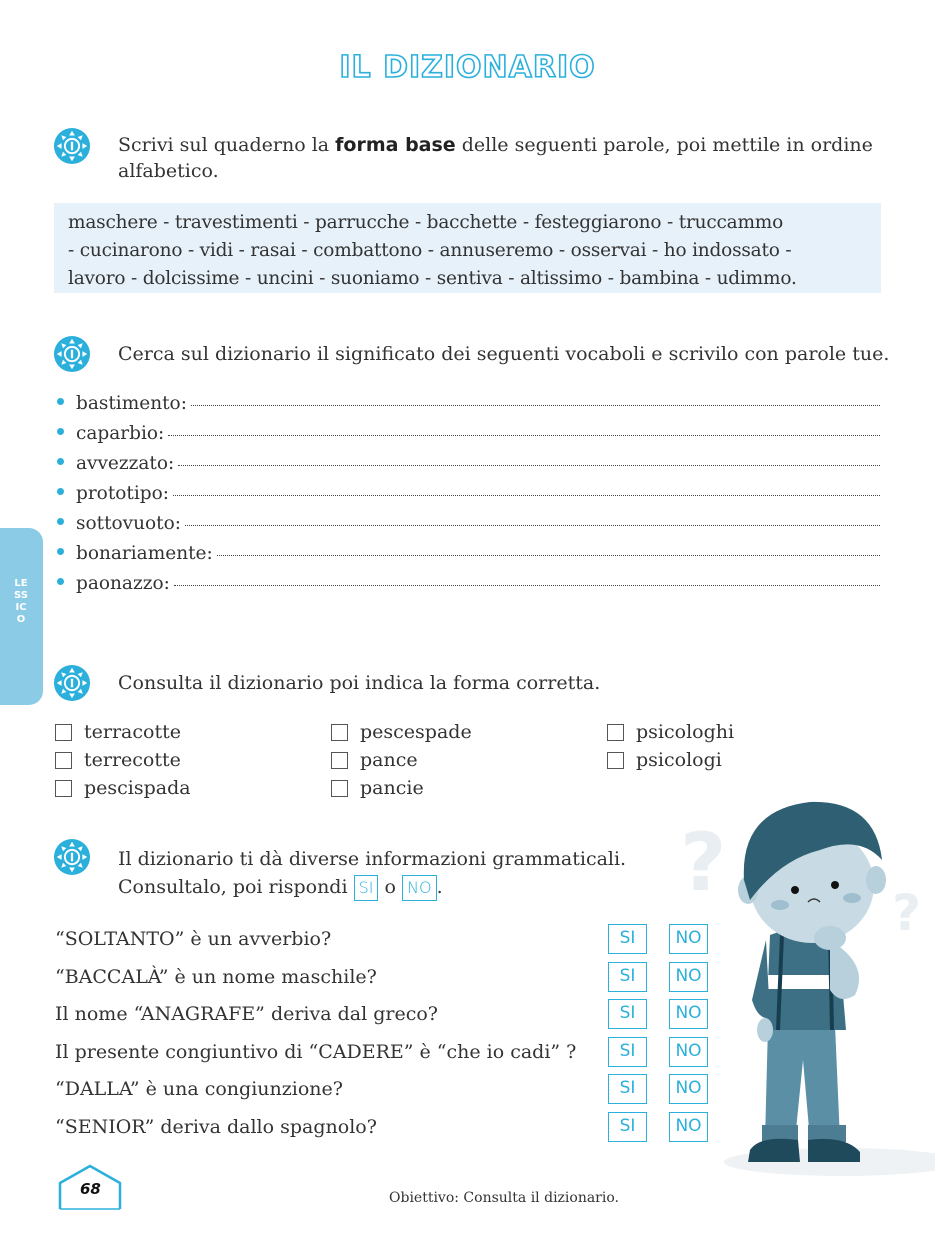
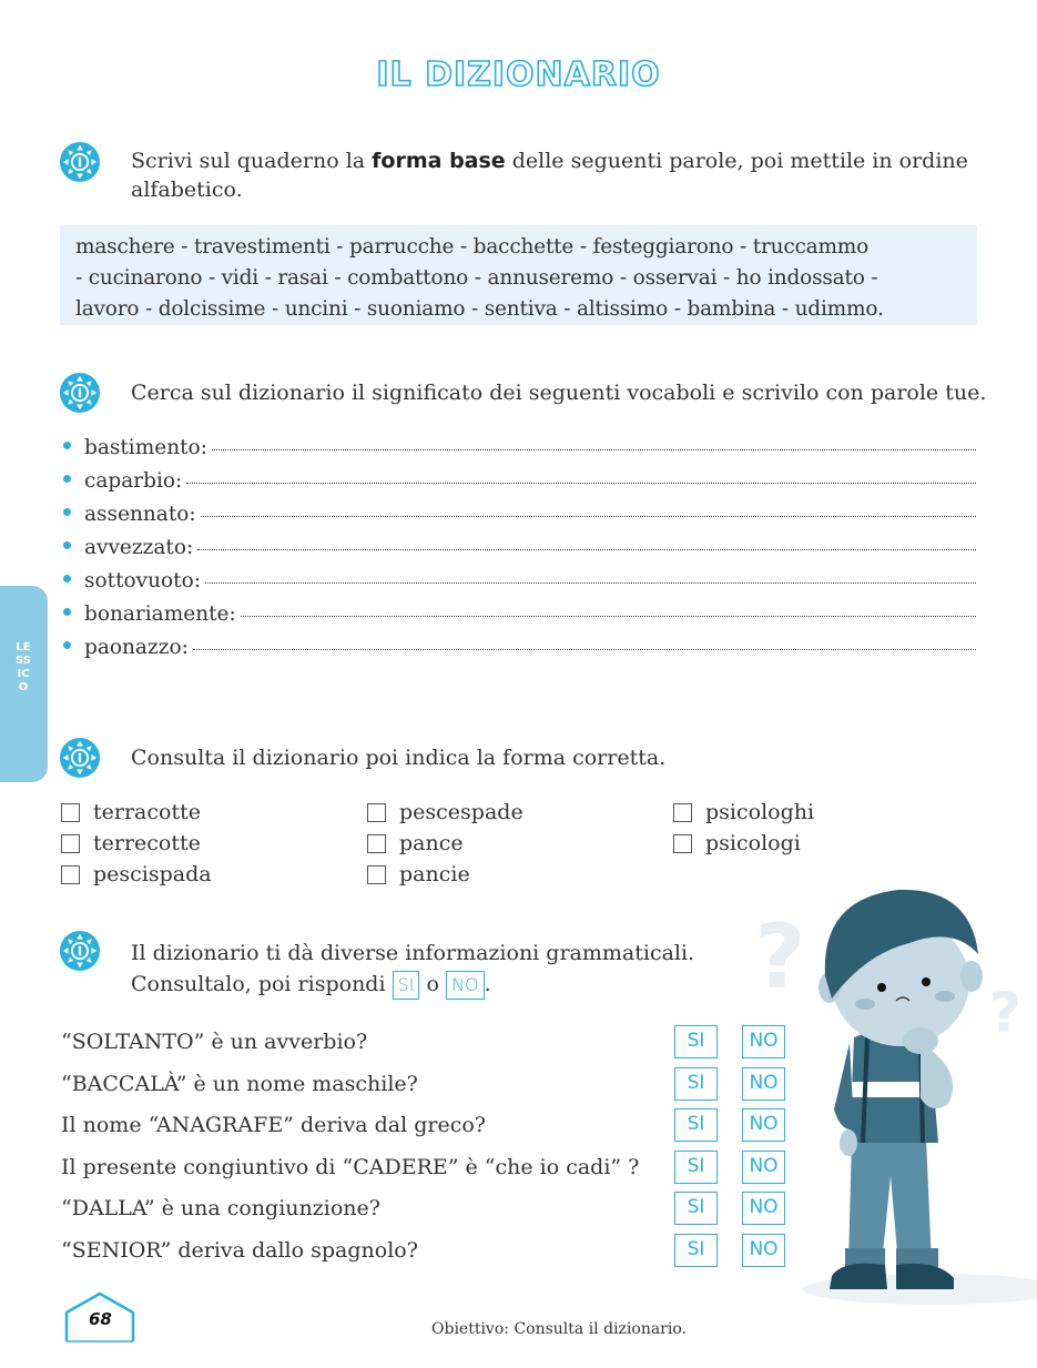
  IL DIZIONARIO
  LESSICO
  Scrivi sul quaderno la forma base delle seguenti parole, poi mettile in ordine alfabetico.
  maschere - travestimenti - parrucche - bacchette - festeggiarono - truccammo
  - cucinarono - vidi - rasai - combattono - annuseremo - osservai - ho indossato -
  lavoro - dolcissime - uncini - suoniamo - sentiva - altissimo - bambina - udimmo.
  Cerca sul dizionario il significato dei seguenti vocaboli e scrivilo con parole tue.
  bastimento:
  caparbio:
+ assennato:
  avvezzato:
- prototipo:
  sottovuoto:
  bonariamente:
  paonazzo:
  Consulta il dizionario poi indica la forma corretta.
  terracotte
  terrecotte
  pescispada
  pescespade
  pance
  pancie
  psicologhi
  psicologi
  Il dizionario ti dà diverse informazioni grammaticali.
  Consultalo, poi rispondi SI o NO .
  “SOLTANTO” è un avverbio?
  “BACCALÀ” è un nome maschile?
  Il nome “ANAGRAFE” deriva dal greco?
  Il presente congiuntivo di “CADERE” è “che io cadi” ?
  “DALLA” è una congiunzione?
  “SENIOR” deriva dallo spagnolo?
  SI
  NO
  SI
  NO
  SI
  NO
  SI
  NO
  SI
  NO
  SI
  NO
  68
  Obiettivo: Consulta il dizionario.
